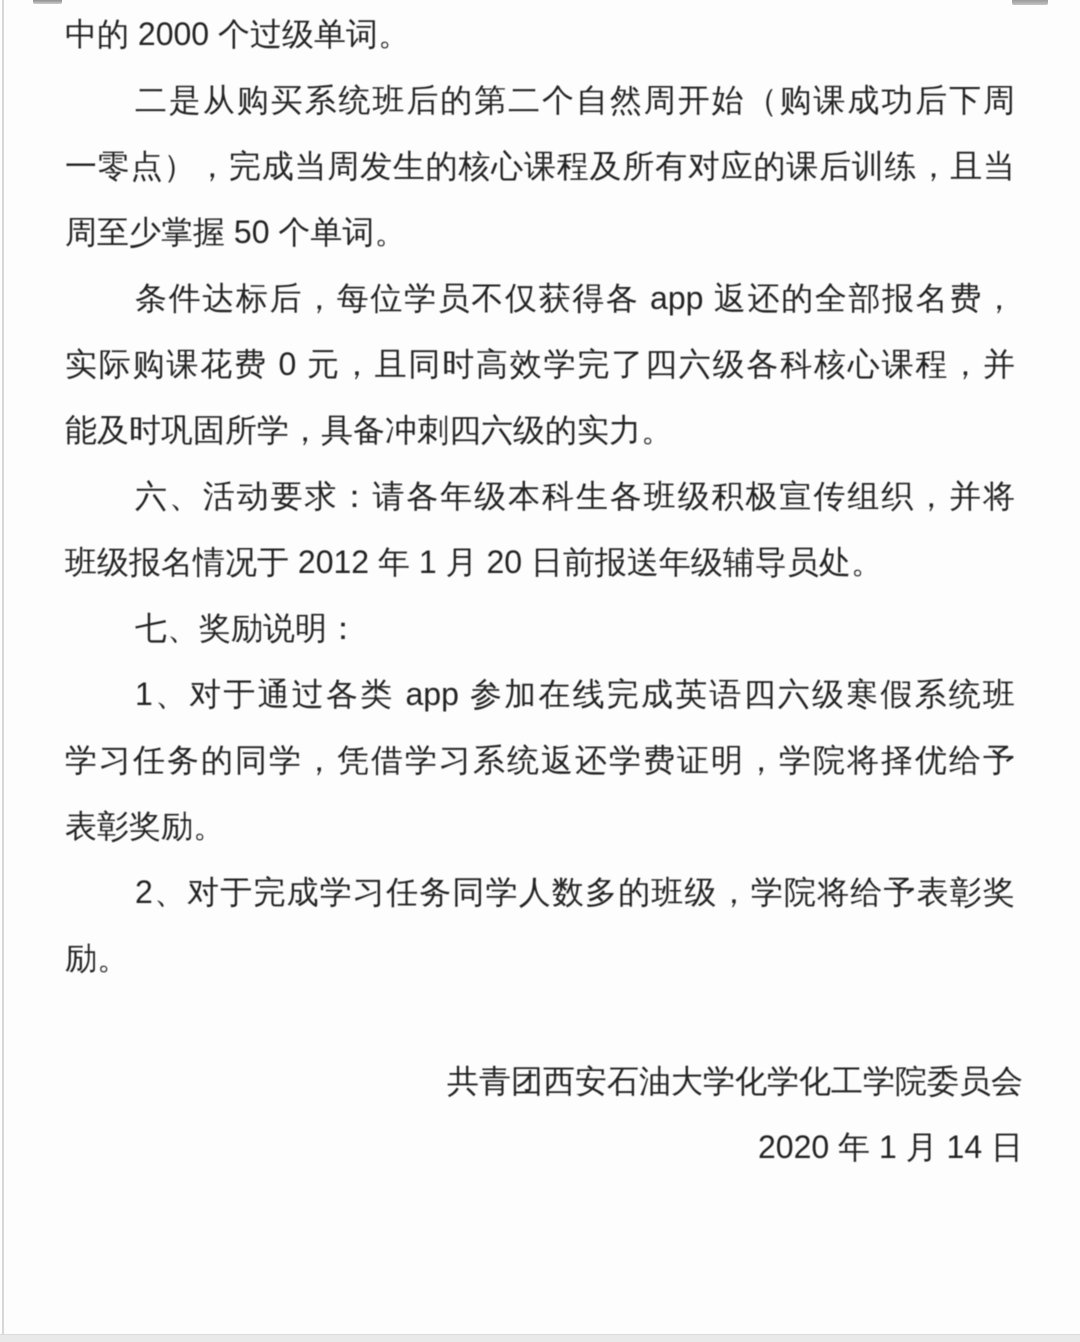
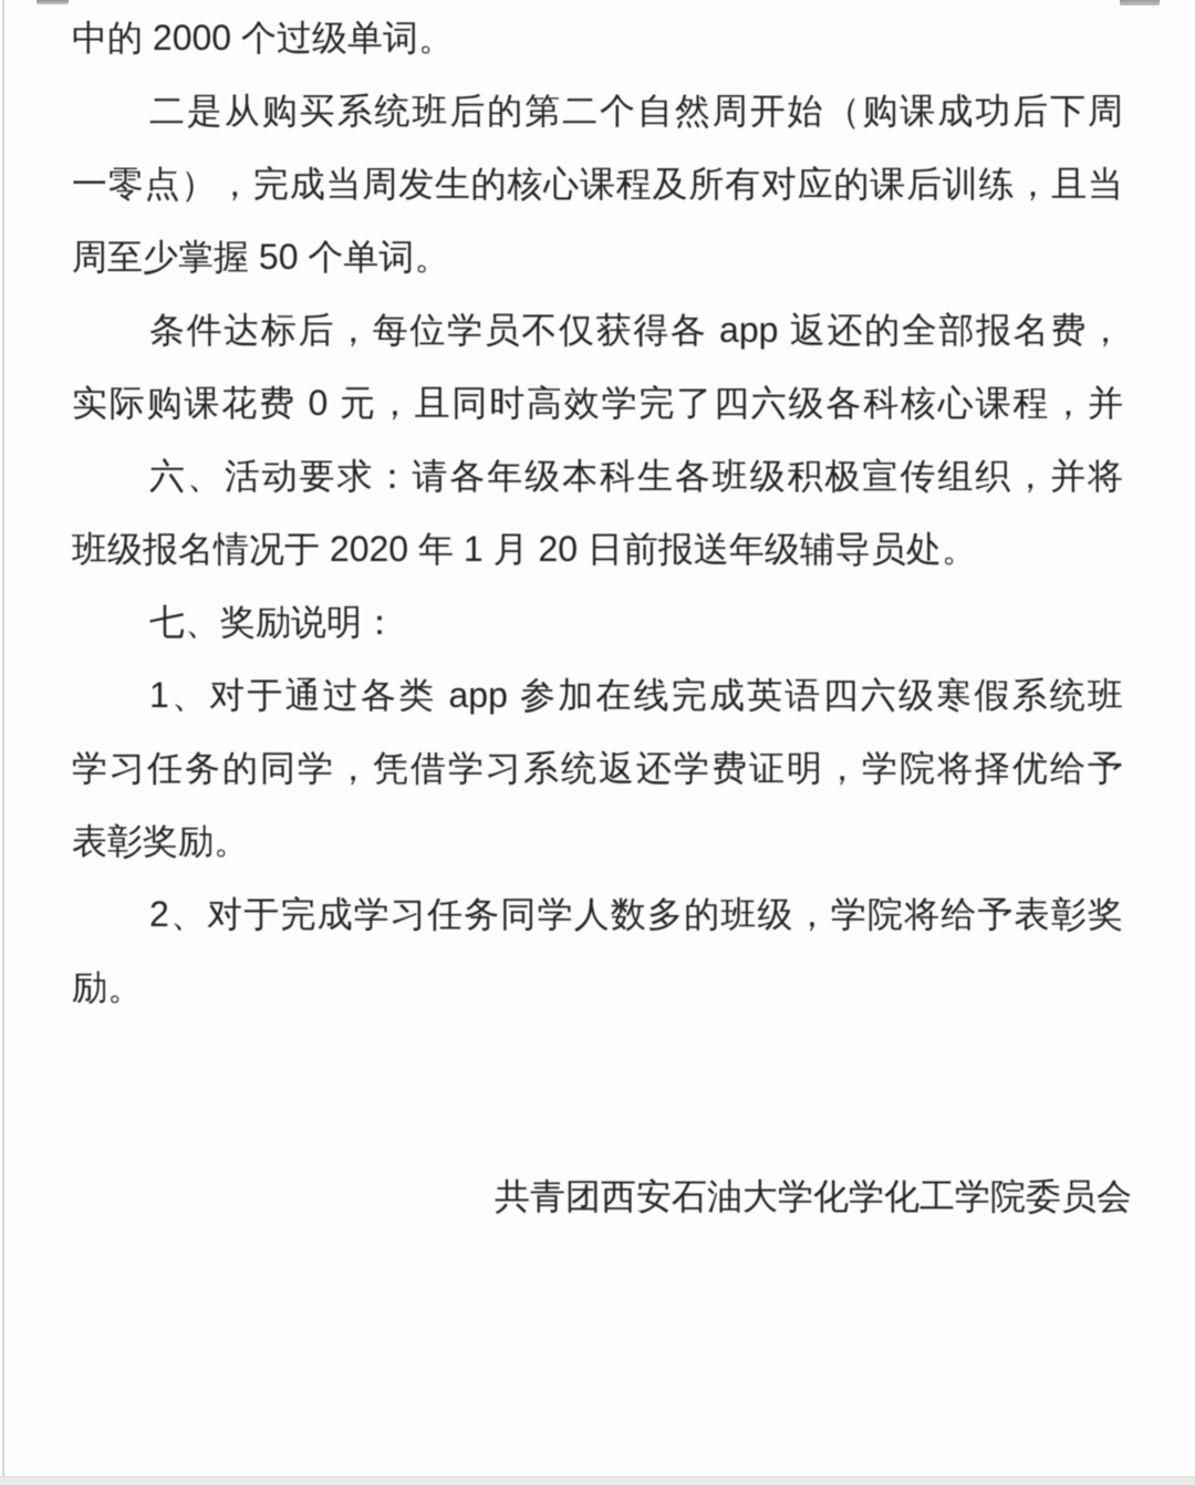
  中的 2000 个过级单词。
  二是从购买系统班后的第二个自然周开始（购课成功后下周
  一零点），完成当周发生的核心课程及所有对应的课后训练，且当
  周至少掌握 50 个单词。
  条件达标后，每位学员不仅获得各 app 返还的全部报名费，
  实际购课花费 0 元，且同时高效学完了四六级各科核心课程，并
- 能及时巩固所学，具备冲刺四六级的实力。
  六、活动要求：请各年级本科生各班级积极宣传组织，并将
- 班级报名情况于 2012 年 1 月 20 日前报送年级辅导员处。
+ 班级报名情况于 2020 年 1 月 20 日前报送年级辅导员处。
  七、奖励说明：
  1、对于通过各类 app 参加在线完成英语四六级寒假系统班
  学习任务的同学，凭借学习系统返还学费证明，学院将择优给予
  表彰奖励。
  2、对于完成学习任务同学人数多的班级，学院将给予表彰奖
  励。
  共青团西安石油大学化学化工学院委员会
- 2020 年 1 月 14 日
